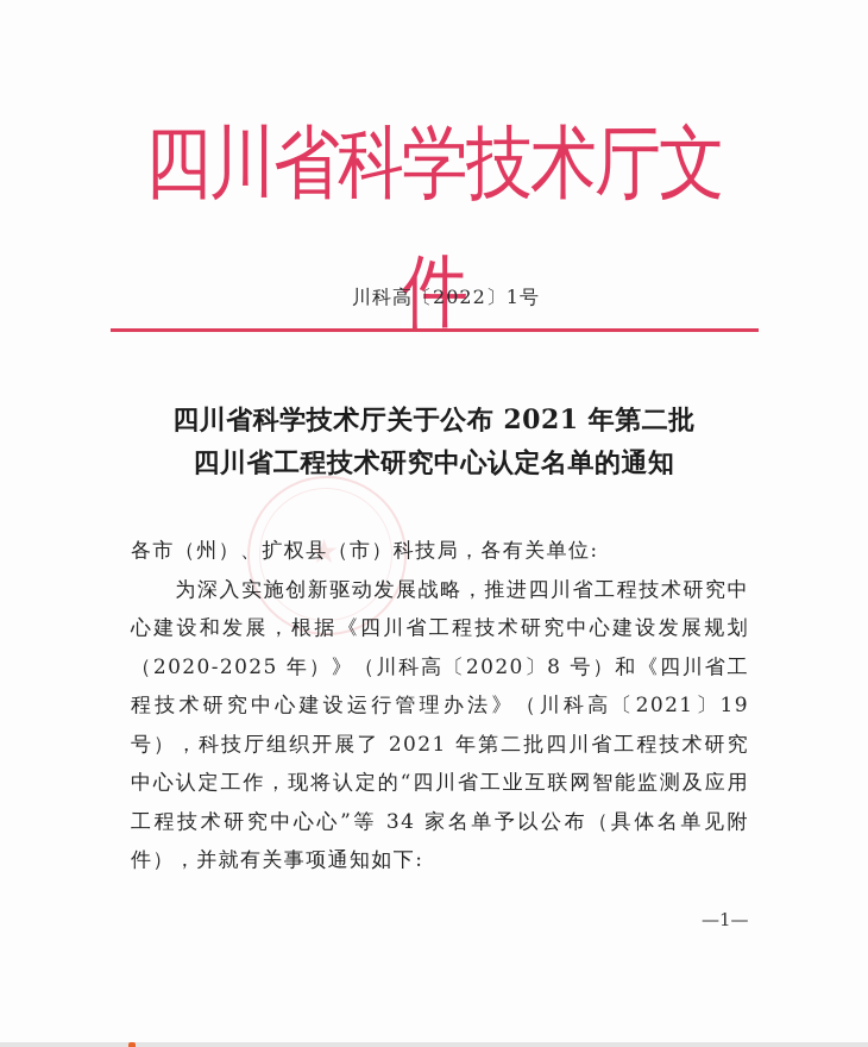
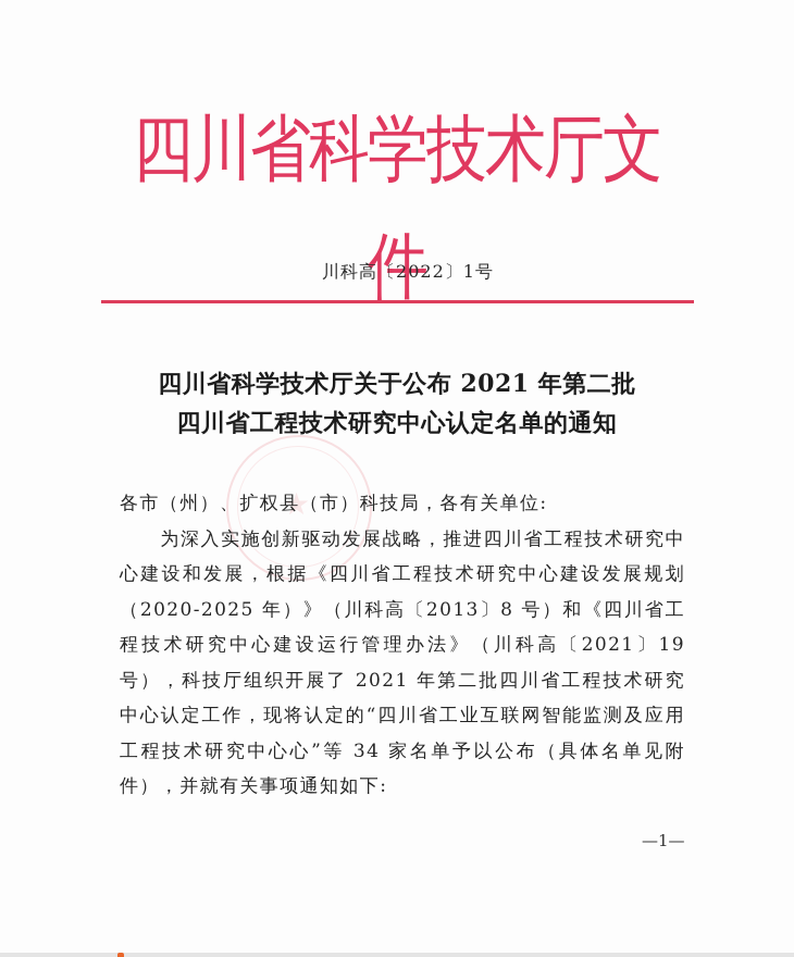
  四川省科学技术厅文件
  川科高〔2022〕1号
  四川省科学技术厅关于公布 2021 年第二批
  四川省工程技术研究中心认定名单的通知
  ★
  各市（州）、扩权县（市）科技局，各有关单位:
- 为深入实施创新驱动发展战略，推进四川省工程技术研究中心建设和发展，根据《四川省工程技术研究中心建设发展规划（2020-2025 年）》（川科高〔2020〕8 号）和《四川省工程技术研究中心建设运行管理办法》（川科高〔2021〕19 号），科技厅组织开展了 2021 年第二批四川省工程技术研究中心认定工作，现将认定的“四川省工业互联网智能监测及应用工程技术研究中心心”等 34 家名单予以公布（具体名单见附件），并就有关事项通知如下:
+ 为深入实施创新驱动发展战略，推进四川省工程技术研究中心建设和发展，根据《四川省工程技术研究中心建设发展规划（2020-2025 年）》（川科高〔2013〕8 号）和《四川省工程技术研究中心建设运行管理办法》（川科高〔2021〕19 号），科技厅组织开展了 2021 年第二批四川省工程技术研究中心认定工作，现将认定的“四川省工业互联网智能监测及应用工程技术研究中心心”等 34 家名单予以公布（具体名单见附件），并就有关事项通知如下:
  —1—
